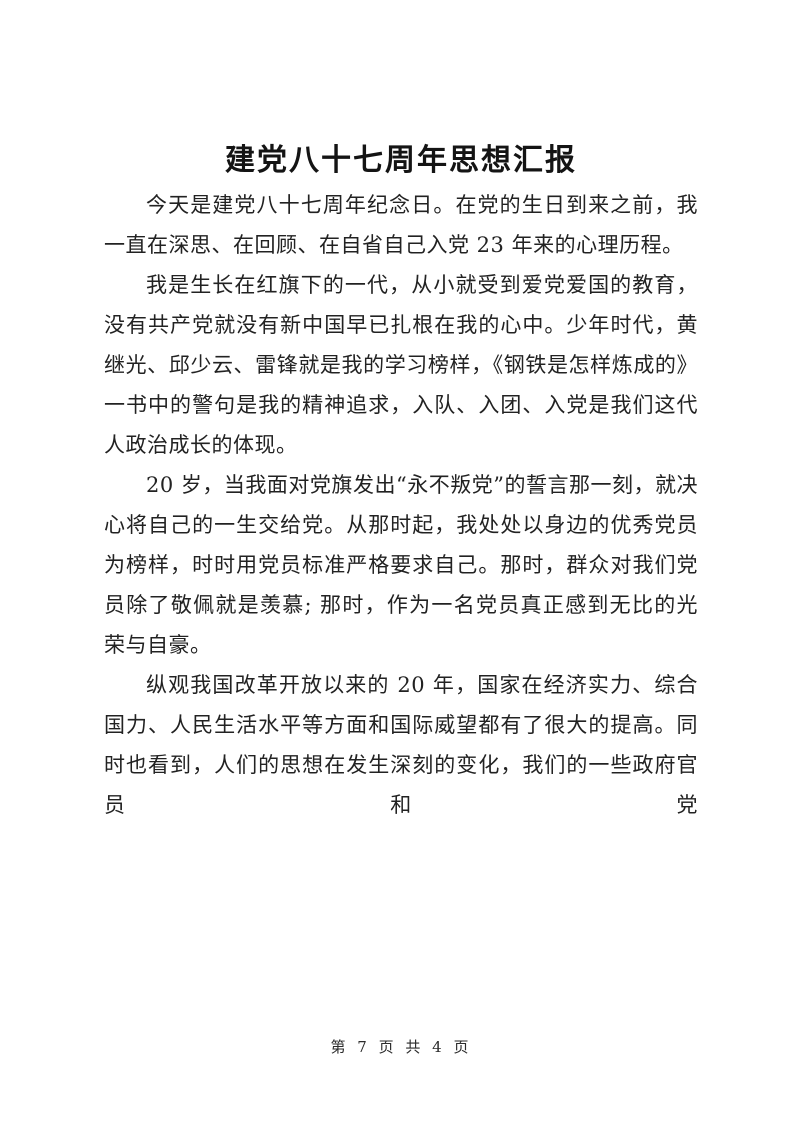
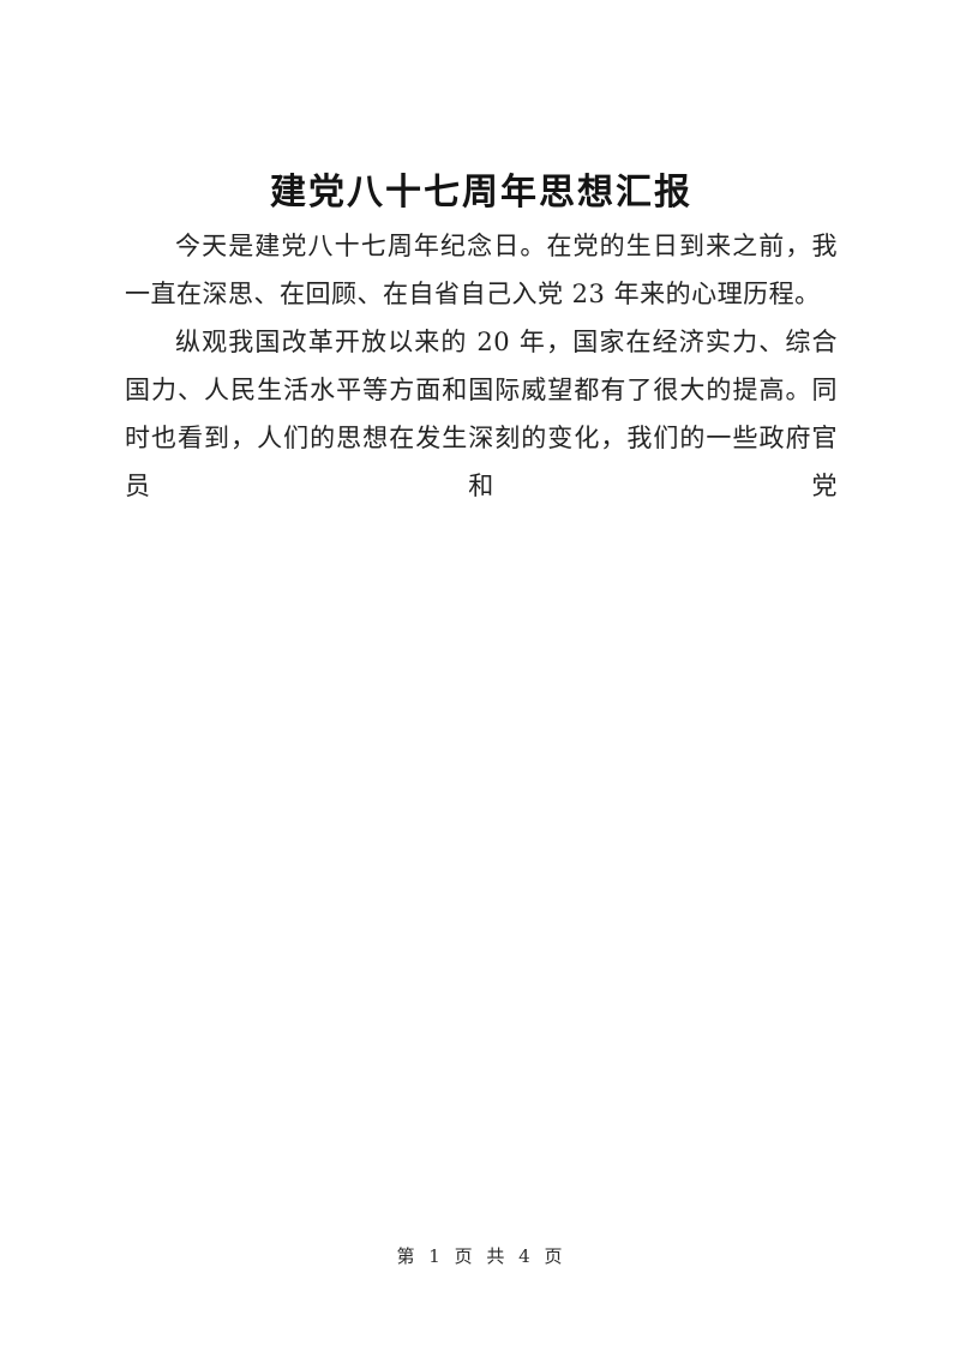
  建党八十七周年思想汇报
  今天是建党八十七周年纪念日。在党的生日到来之前，我一直在深思、在回顾、在自省自己入党 23 年来的心理历程。
- 我是生长在红旗下的一代，从小就受到爱党爱国的教育，没有共产党就没有新中国早已扎根在我的心中。少年时代，黄继光、邱少云、雷锋就是我的学习榜样，《钢铁是怎样炼成的》一书中的警句是我的精神追求，入队、入团、入党是我们这代人政治成长的体现。
- 20 岁，当我面对党旗发出“永不叛党”的誓言那一刻，就决心将自己的一生交给党。从那时起，我处处以身边的优秀党员为榜样，时时用党员标准严格要求自己。那时，群众对我们党员除了敬佩就是羡慕; 那时，作为一名党员真正感到无比的光荣与自豪。
  纵观我国改革开放以来的 20 年，国家在经济实力、综合国力、人民生活水平等方面和国际威望都有了很大的提高。同时也看到，人们的思想在发生深刻的变化，我们的一些政府官员和党
- 第 7 页 共 4 页
+ 第 1 页 共 4 页
